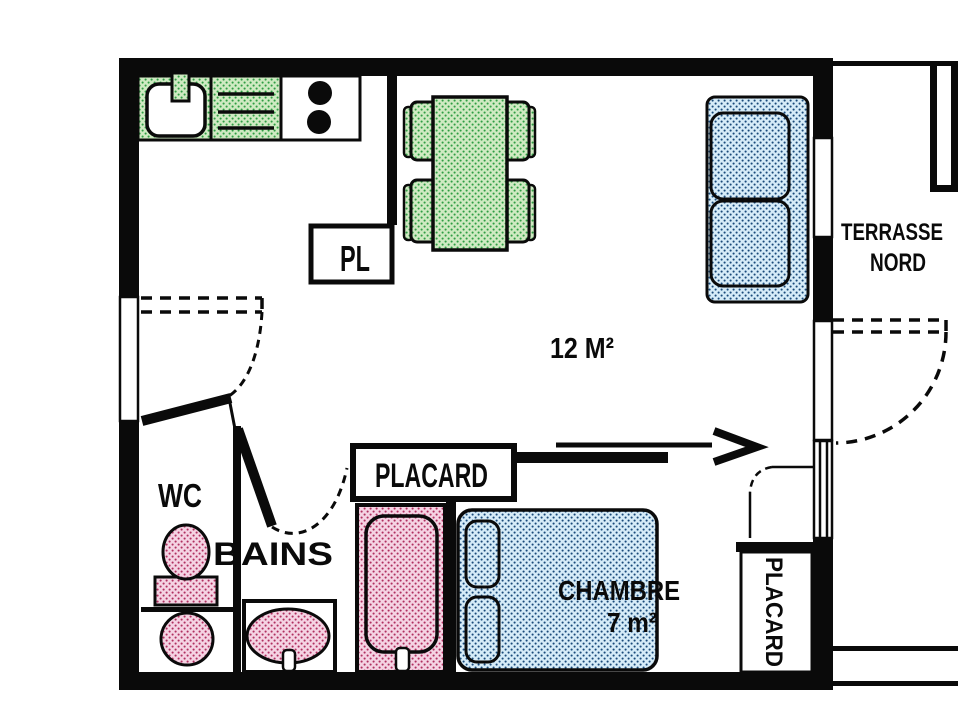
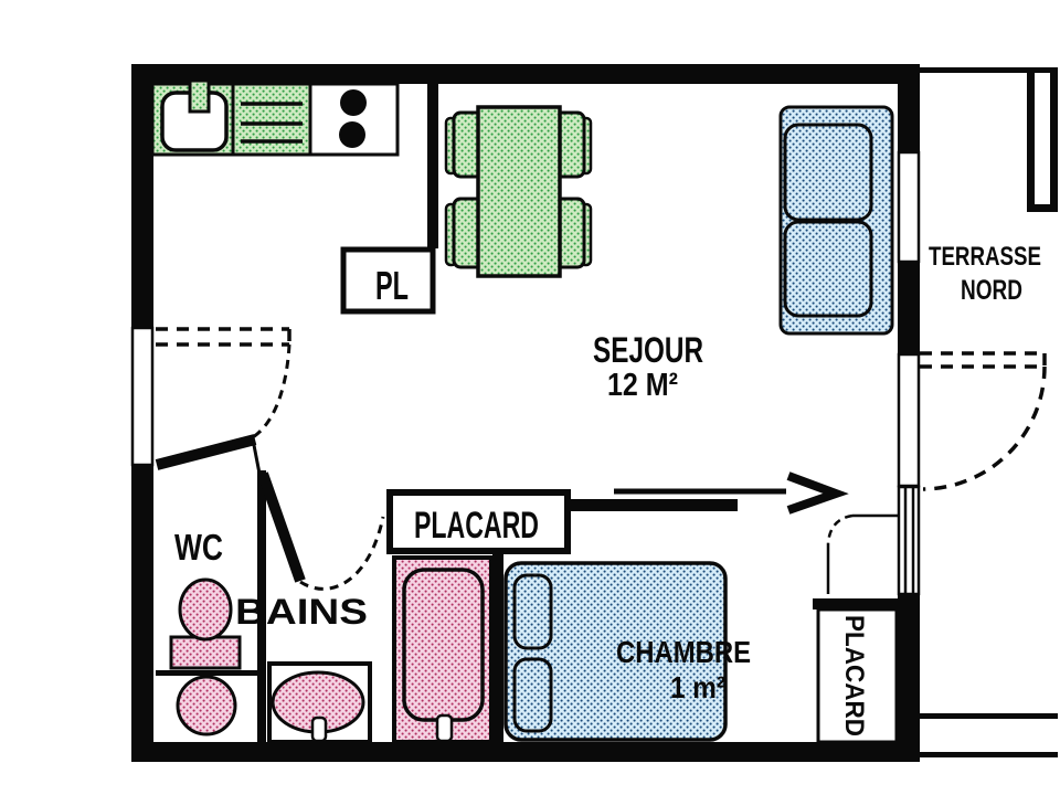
  PL
+ SEJOUR
  12 M²
  TERRASSE
  NORD
  WC
  BAINS
  PLACARD
  CHAMBRE
- 7 m²
+ 1 m²
